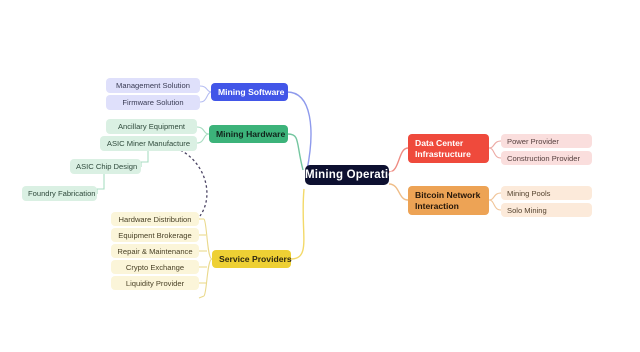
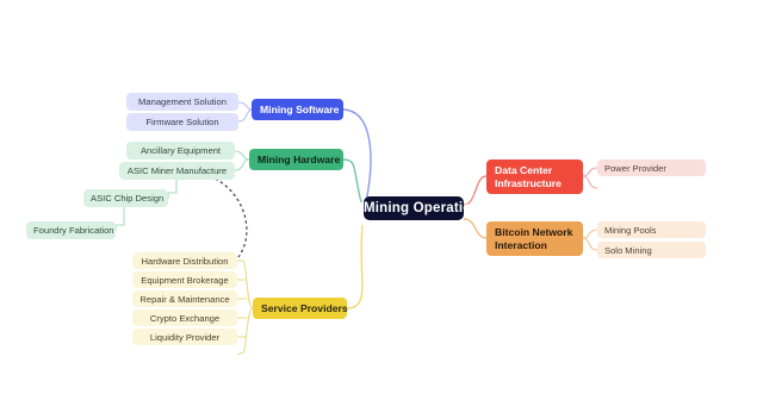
  Mining Operation
  Mining Software
  Mining Hardware
  Service Providers
  Data Center
  Infrastructure
  Bitcoin Network
  Interaction
  Management Solution
  Firmware Solution
  Ancillary Equipment
  ASIC Miner Manufacture
  ASIC Chip Design
  Foundry Fabrication
  Hardware Distribution
  Equipment Brokerage
  Repair & Maintenance
  Crypto Exchange
  Liquidity Provider
  Power Provider
- Construction Provider
  Mining Pools
  Solo Mining
